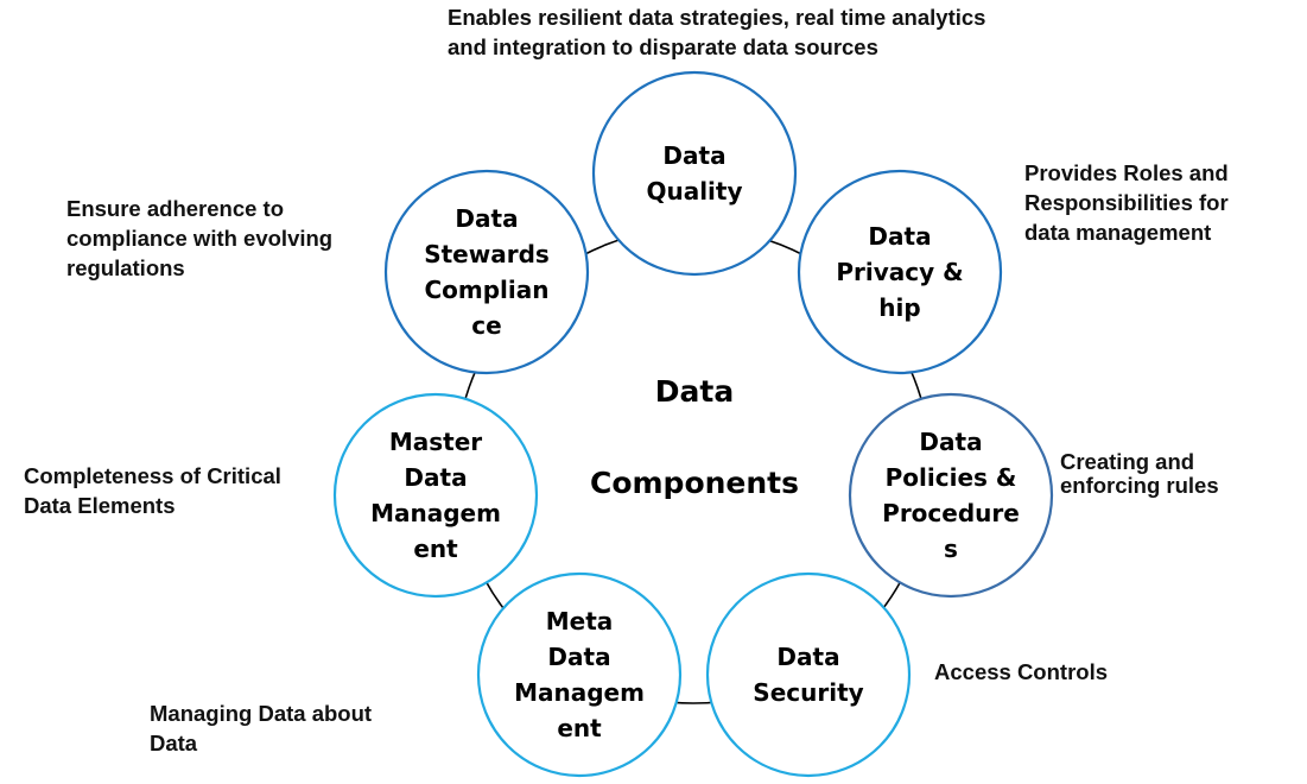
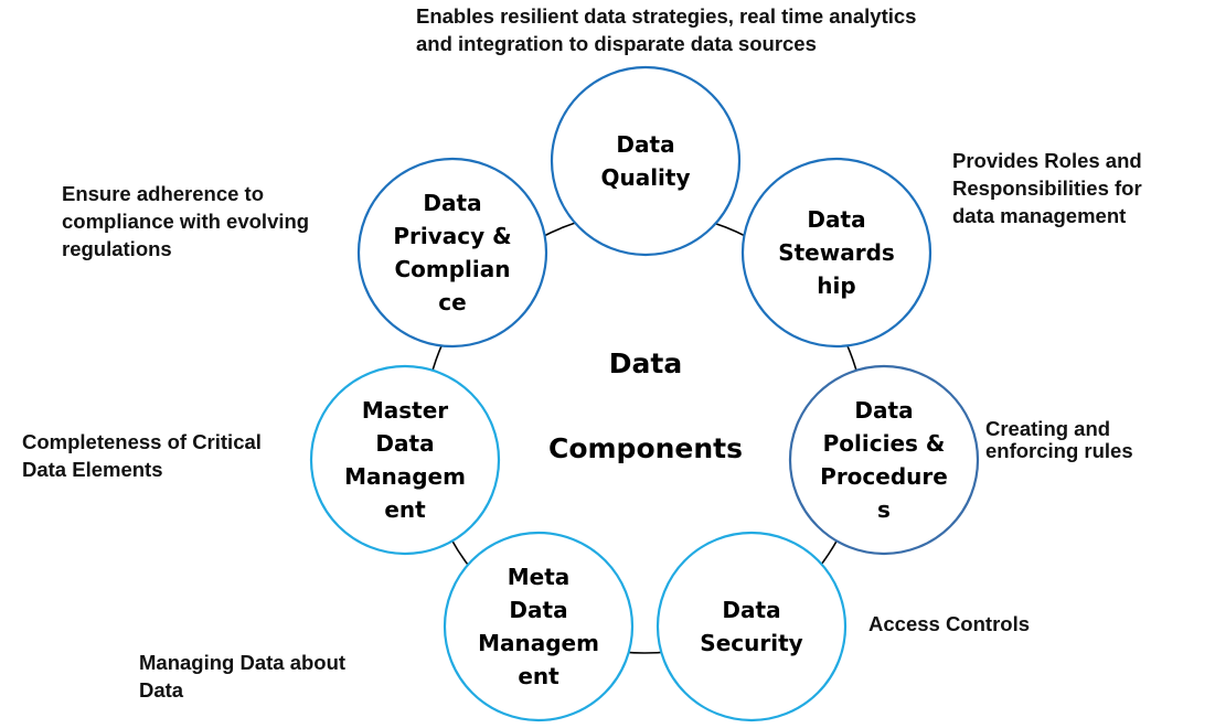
  Data
  Quality
  Data
- Privacy &
+ Stewards
  hip
  Data
  Policies &
  Procedure
  s
  Data
  Security
  Meta
  Data
  Managem
  ent
  Master
  Data
  Managem
  ent
  Data
- Stewards
+ Privacy &
  Complian
  ce
  Data
  Components
  Enables resilient data strategies, real time analytics
  and integration to disparate data sources
  Provides Roles and
  Responsibilities for
  data management
  Creating and
  enforcing rules
  Access Controls
  Managing Data about
  Data
  Completeness of Critical
  Data Elements
  Ensure adherence to
  compliance with evolving
  regulations
